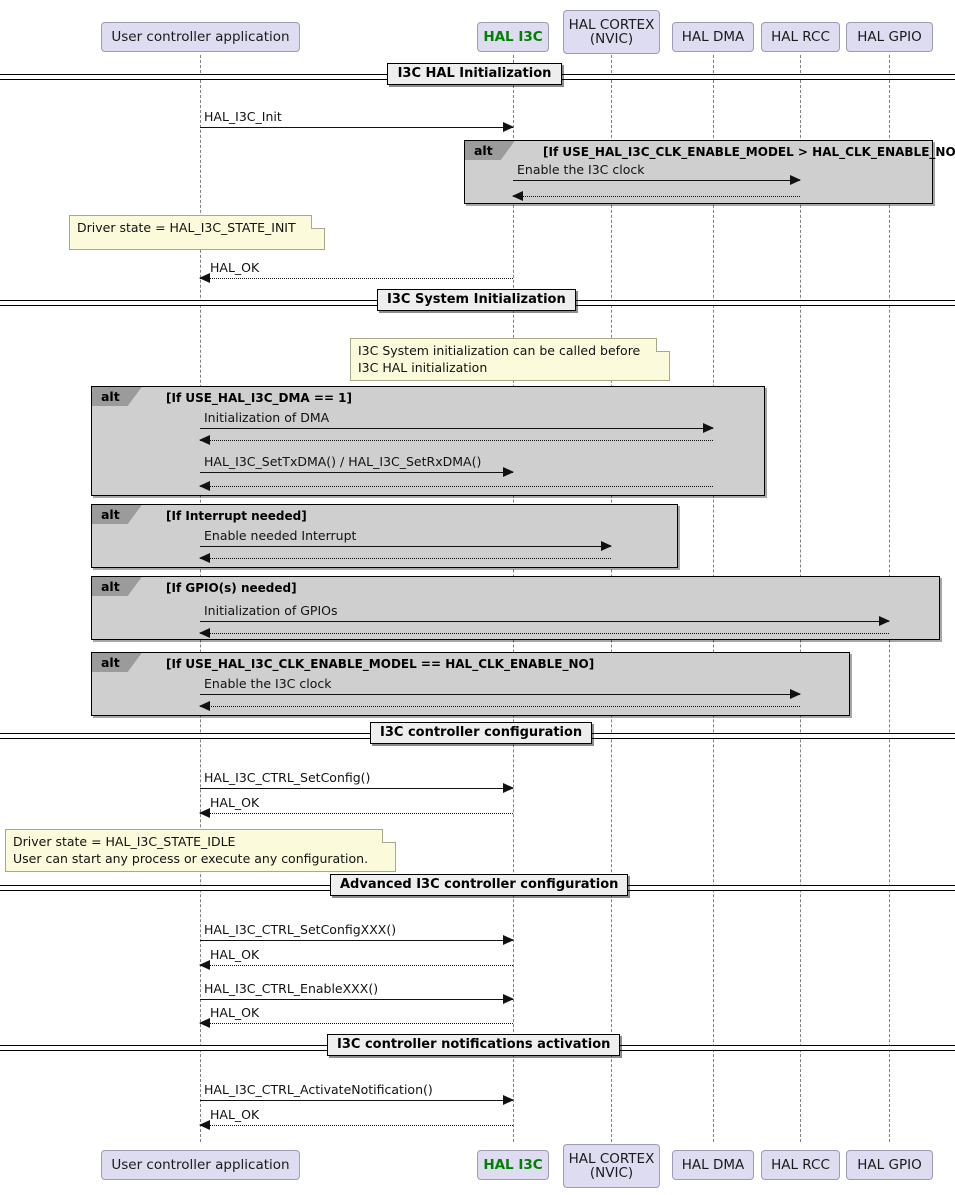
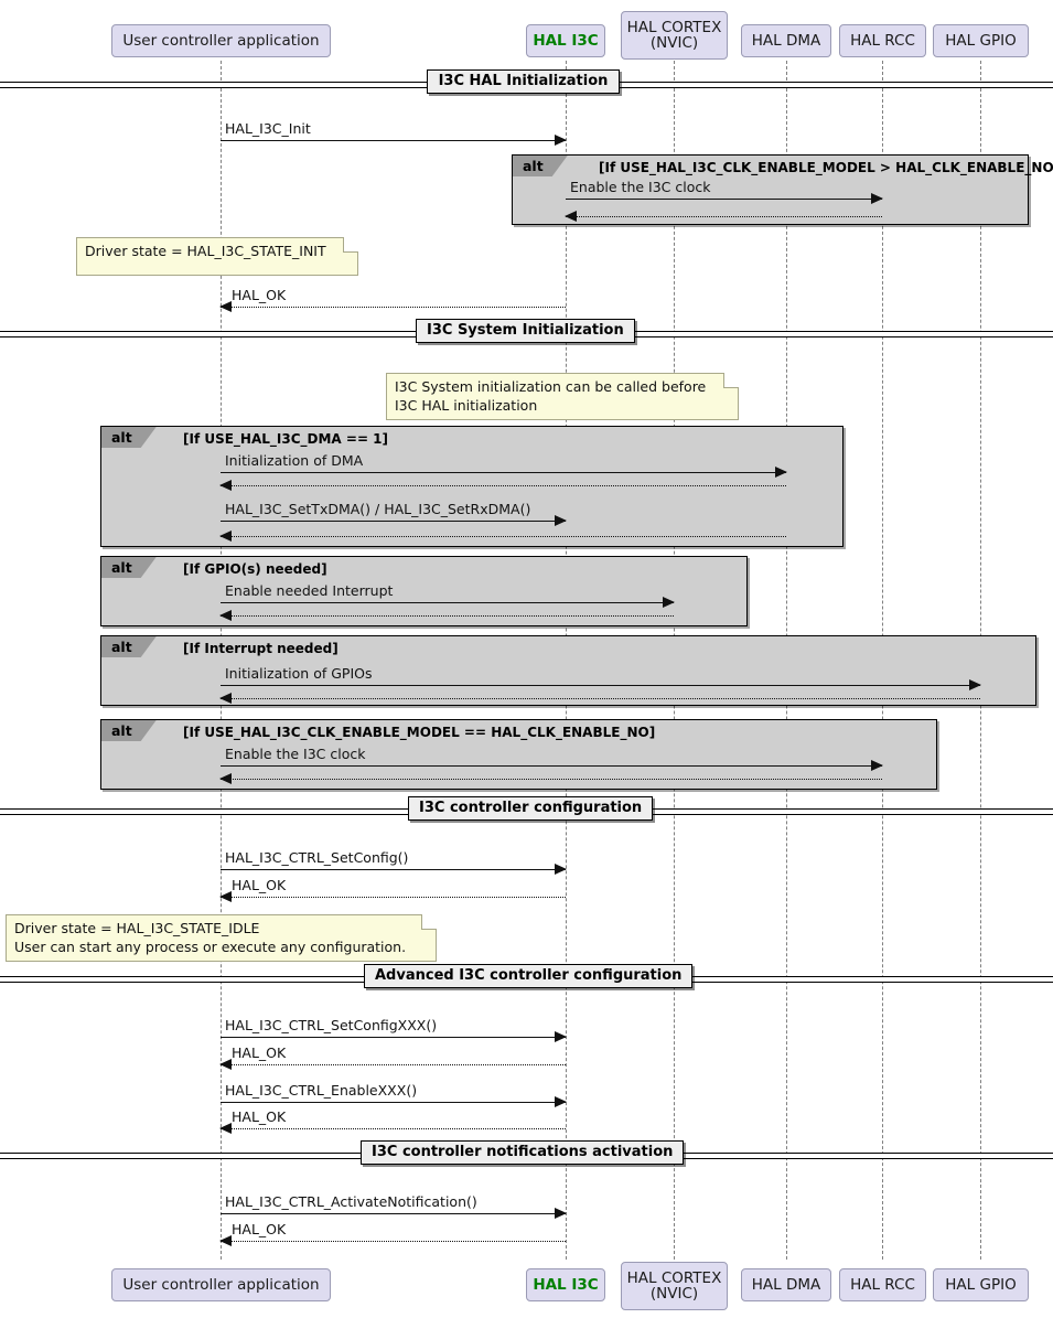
  alt
  [If USE_HAL_I3C_CLK_ENABLE_MODEL > HAL_CLK_ENABLE_NO
  alt
  [If USE_HAL_I3C_DMA == 1]
  alt
- [If Interrupt needed]
+ [If GPIO(s) needed]
  alt
- [If GPIO(s) needed]
+ [If Interrupt needed]
  alt
  [If USE_HAL_I3C_CLK_ENABLE_MODEL == HAL_CLK_ENABLE_NO]
  I3C HAL Initialization
  I3C System Initialization
  I3C controller configuration
  Advanced I3C controller configuration
  I3C controller notifications activation
  HAL_I3C_Init
  Enable the I3C clock
  HAL_OK
  Initialization of DMA
  HAL_I3C_SetTxDMA() / HAL_I3C_SetRxDMA()
  Enable needed Interrupt
  Initialization of GPIOs
  Enable the I3C clock
  HAL_I3C_CTRL_SetConfig()
  HAL_OK
  HAL_I3C_CTRL_SetConfigXXX()
  HAL_OK
  HAL_I3C_CTRL_EnableXXX()
  HAL_OK
  HAL_I3C_CTRL_ActivateNotification()
  HAL_OK
  Driver state = HAL_I3C_STATE_INIT
  I3C System initialization can be called before
  I3C HAL initialization
  Driver state = HAL_I3C_STATE_IDLE
  User can start any process or execute any configuration.
  User controller application
  HAL I3C
  HAL CORTEX
  (NVIC)
  HAL DMA
  HAL RCC
  HAL GPIO
  User controller application
  HAL I3C
  HAL CORTEX
  (NVIC)
  HAL DMA
  HAL RCC
  HAL GPIO
